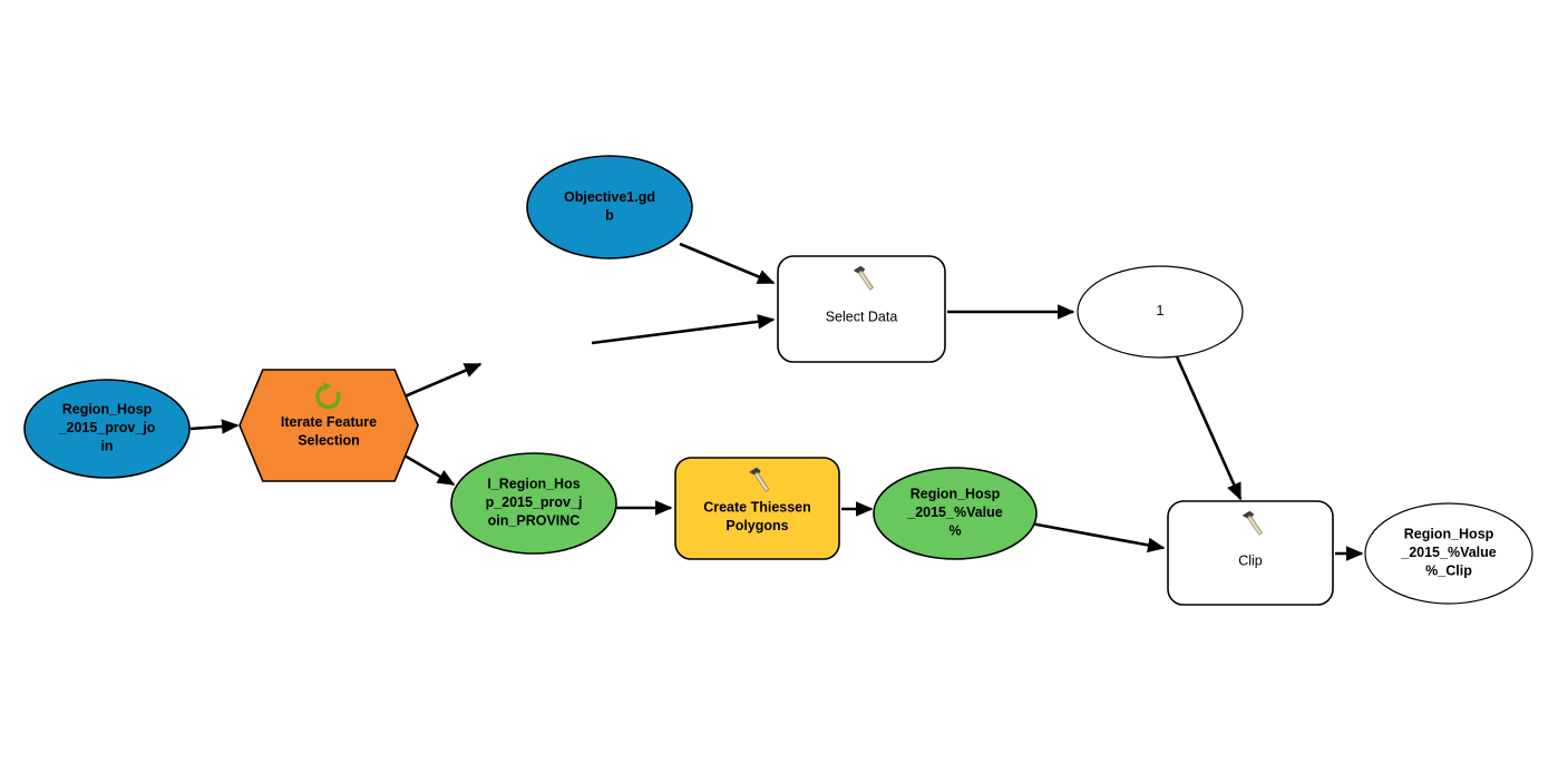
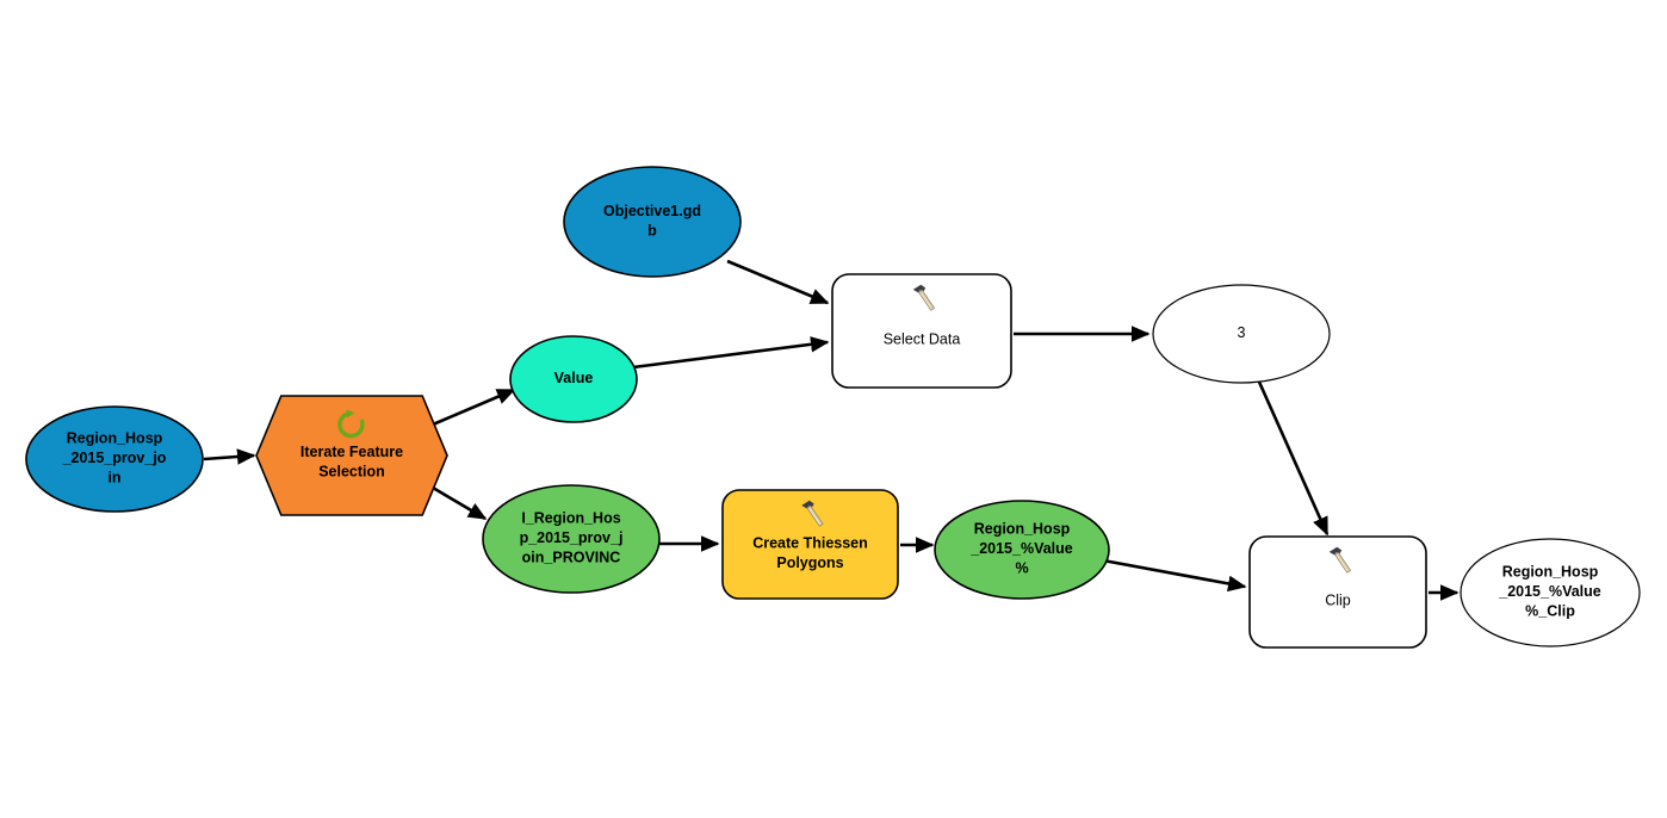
  Region_Hosp _2015_prov_jo in
  Iterate Feature Selection
  Objective1.gd b
+ Value
  Select Data
- 1
+ 3
  I_Region_Hos p_2015_prov_j oin_PROVINC
  Create Thiessen Polygons
  Region_Hosp _2015_%Value %
  Clip
  Region_Hosp _2015_%Value %_Clip
